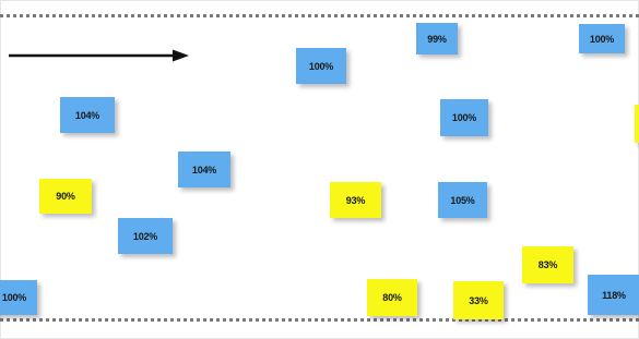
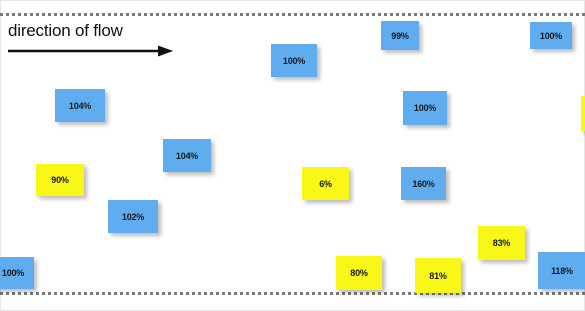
+ direction of flow
  100%
  104%
  90%
  102%
  104%
  100%
- 93%
+ 6%
  80%
  99%
  100%
- 105%
+ 160%
- 33%
+ 81%
  83%
  100%
  118%
